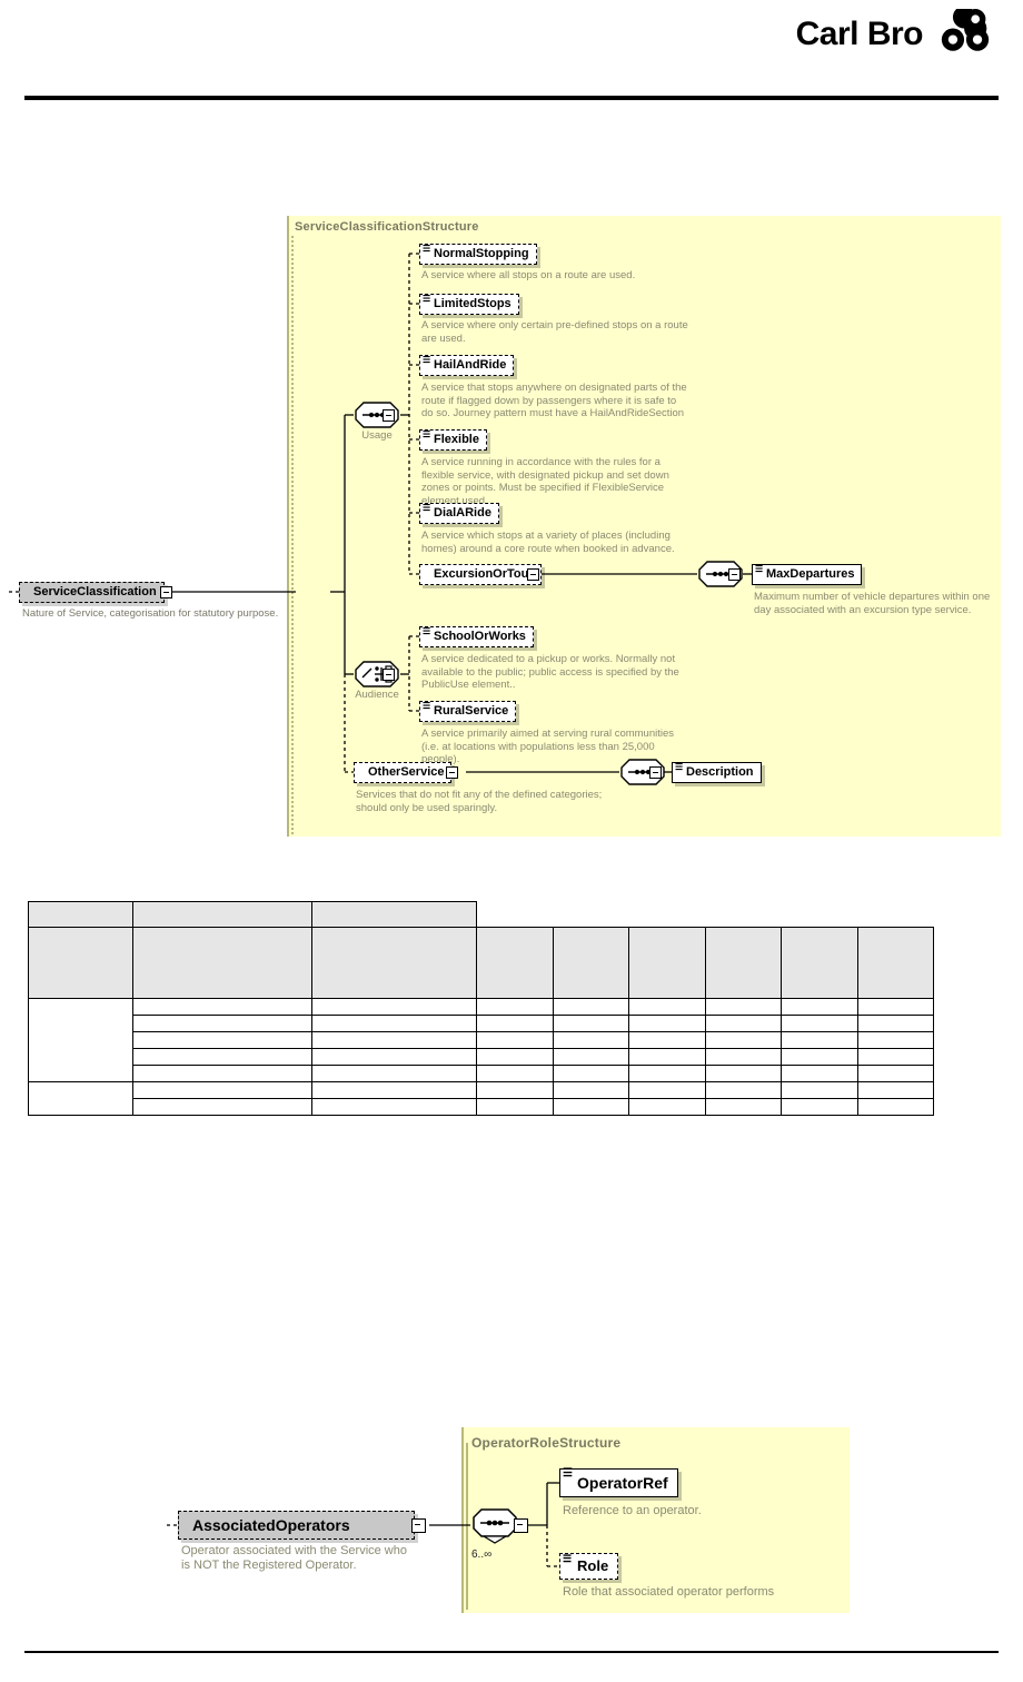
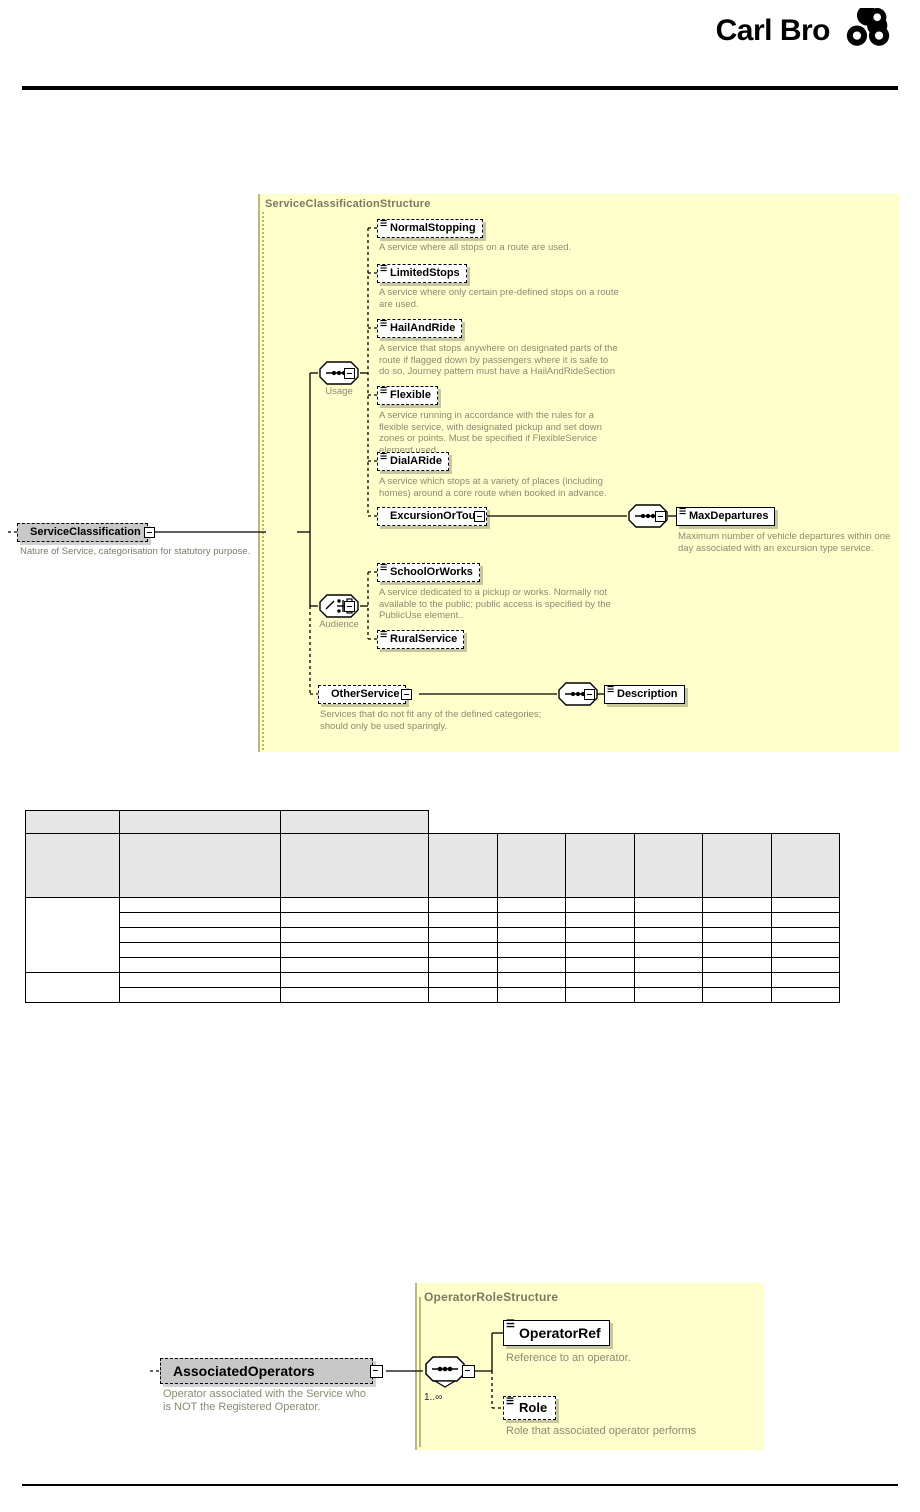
  Carl Bro
  ServiceClassificationStructure
  ServiceClassification
  Nature of Service, categorisation for statutory purpose.
  Usage
  Audience
  ☰
  NormalStopping
  A service where all stops on a route are used.
  ☰
  LimitedStops
  A service where only certain pre-defined stops on a route are used.
  ☰
  HailAndRide
  A service that stops anywhere on designated parts of the route if flagged down by passengers where it is safe to do so. Journey pattern must have a HailAndRideSection
  ☰
  Flexible
  A service running in accordance with the rules for a flexible service, with designated pickup and set down zones or points. Must be specified if FlexibleService element used.
  ☰
  DialARide
  A service which stops at a variety of places (including homes) around a core route when booked in advance.
  ExcursionOrTou
  ☰
  SchoolOrWorks
  A service dedicated to a pickup or works. Normally not available to the public; public access is specified by the PublicUse element..
  ☰
  RuralService
- A service primarily aimed at serving rural communities (i.e. at locations with populations less than 25,000 people).
  OtherService
  Services that do not fit any of the defined categories; should only be used sparingly.
  ☰
  MaxDepartures
  Maximum number of vehicle departures within one day associated with an excursion type service.
  ☰
  Description
  OperatorRoleStructure
  AssociatedOperators
  Operator associated with the Service who is NOT the Registered Operator.
- 6..∞
+ 1..∞
  ☰
  OperatorRef
  Reference to an operator.
  ☰
  Role
  Role that associated operator performs
